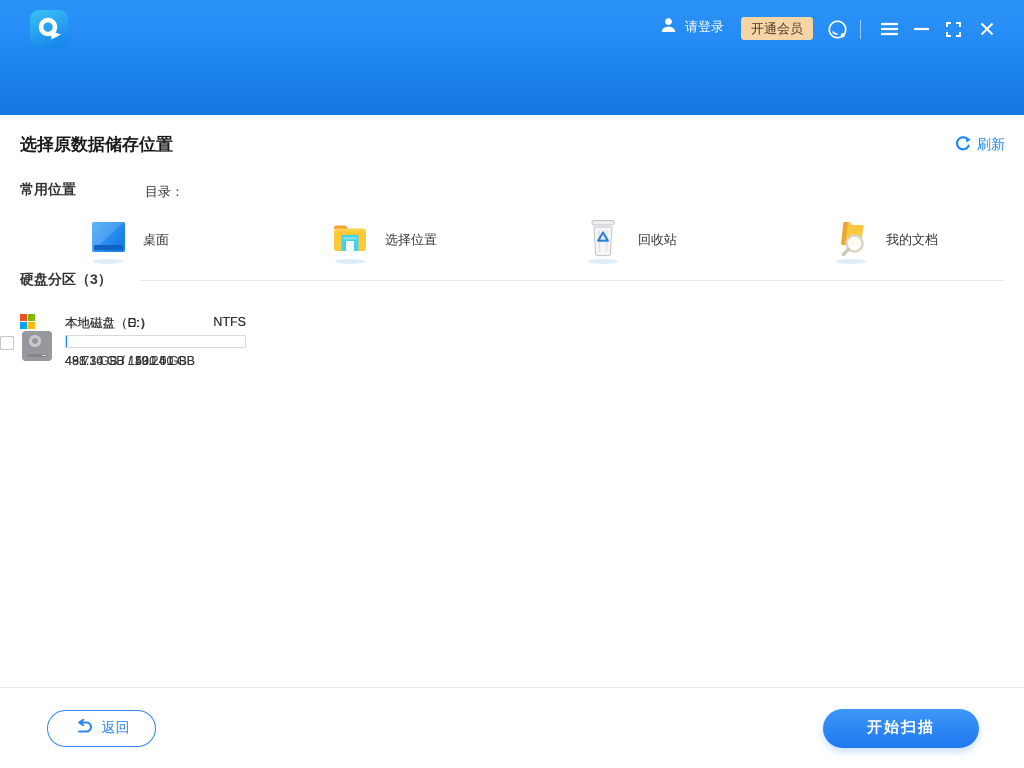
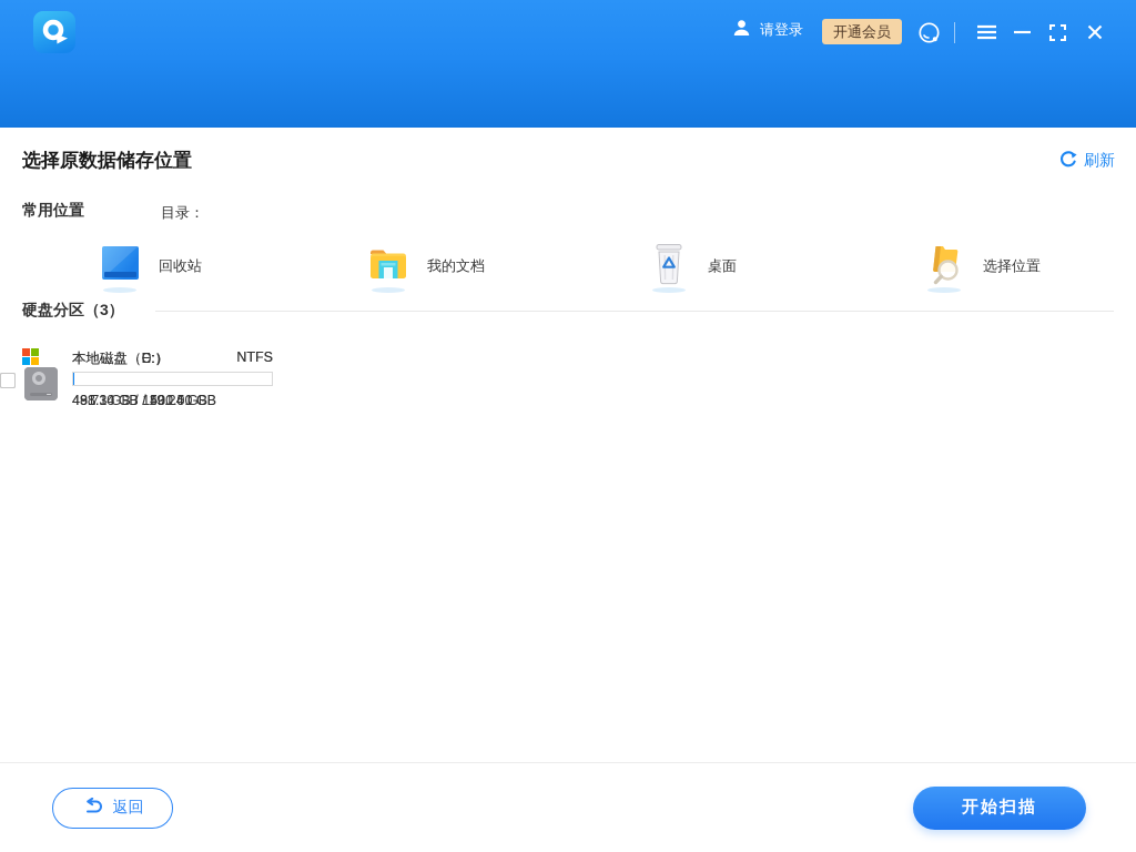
  请登录
  开通会员
  选择原数据储存位置
  刷新
  常用位置
  目录：
- 桌面
+ 回收站
- 选择位置
+ 我的文档
- 回收站
+ 桌面
- 我的文档
+ 选择位置
  硬盘分区（3）
  本地磁盘（C:）
  NTFS
  49.73 GB / 119.24 GB
  本地磁盘（D:）
  488.34 GB / 500.00 GB
  本地磁盘（E:）
  431.10 GB / 431.51 GB
  返回
  开始扫描
